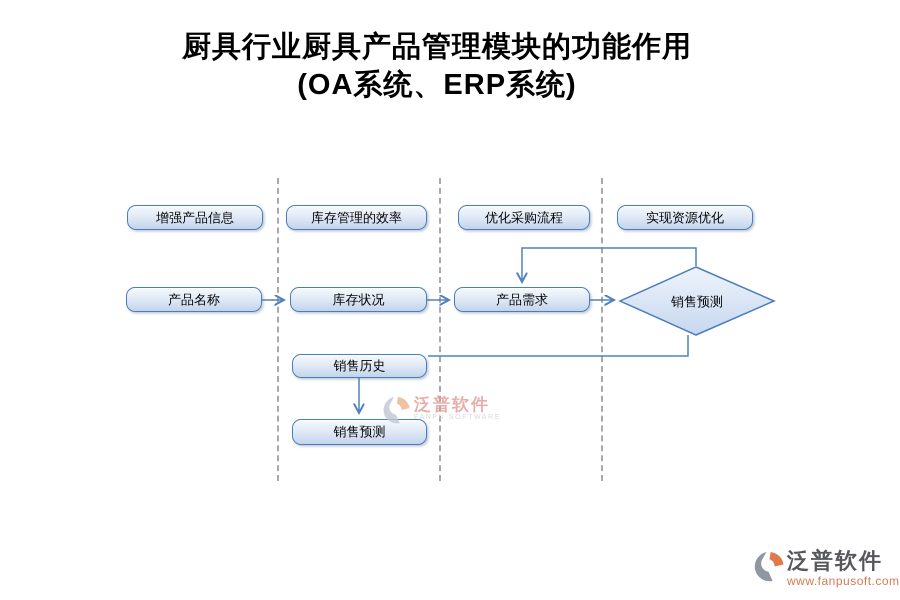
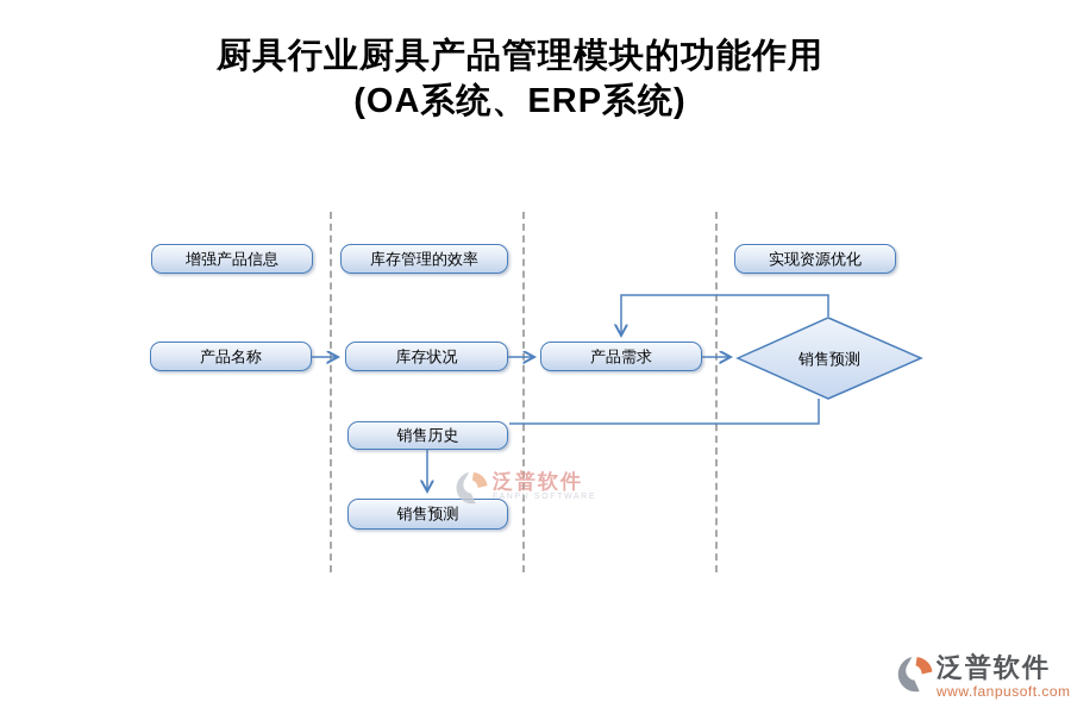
  厨具行业厨具产品管理模块的功能作用
  (OA系统、ERP系统)
  增强产品信息
  库存管理的效率
- 优化采购流程
  实现资源优化
  产品名称
  库存状况
  产品需求
  销售预测
  销售历史
  销售预测
  泛普软件
  泛普软件
  www.fanpusoft.com
